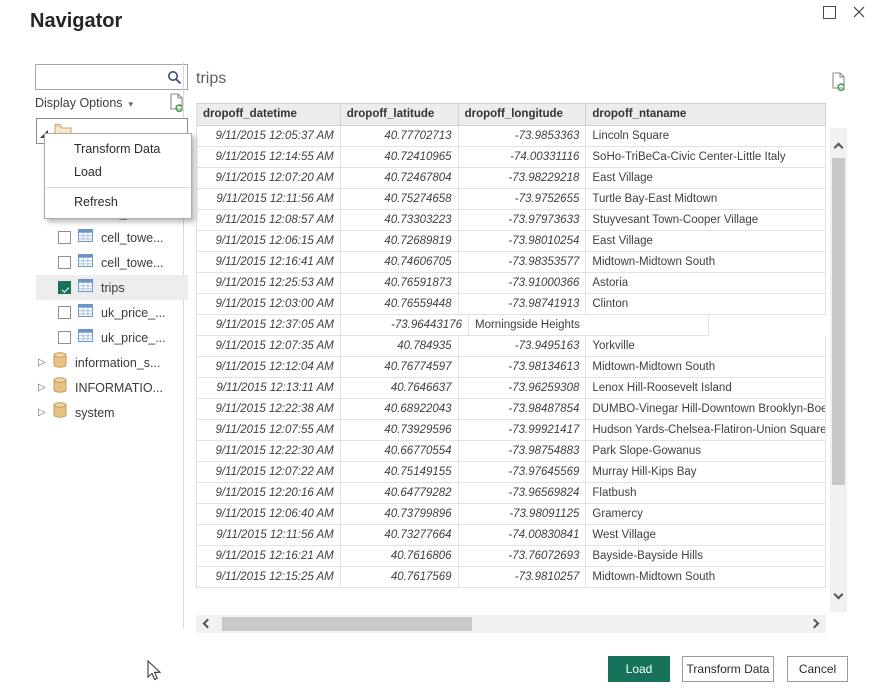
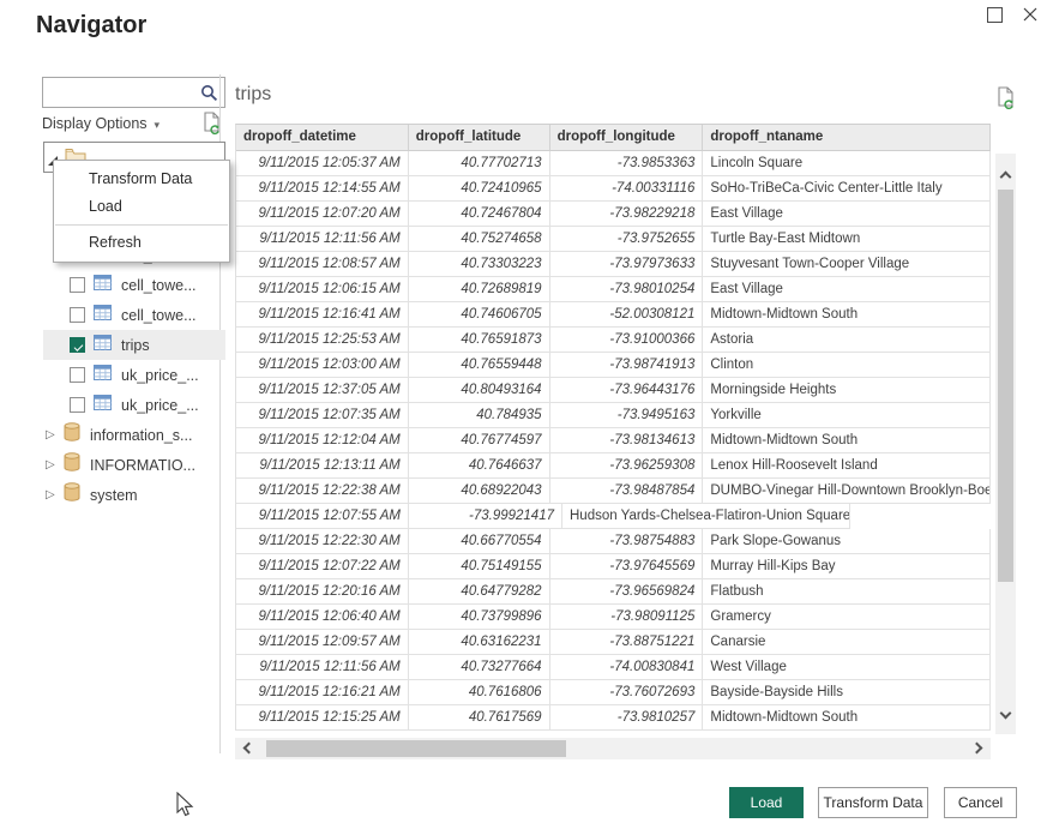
  Navigator
  Display Options ▾
  cell_towe...
  cell_towe...
  trips
  uk_price_...
  uk_price_...
  ▷
  information_s...
  ▷
  INFORMATIO...
  ▷
  system
  Transform Data
  Load
  Refresh
  trips
  dropoff_datetime
  dropoff_latitude
  dropoff_longitude
  dropoff_ntaname
  9/11/2015 12:05:37 AM
  40.77702713
  -73.9853363
  Lincoln Square
  9/11/2015 12:14:55 AM
  40.72410965
  -74.00331116
  SoHo-TriBeCa-Civic Center-Little Italy
  9/11/2015 12:07:20 AM
  40.72467804
  -73.98229218
  East Village
  9/11/2015 12:11:56 AM
  40.75274658
  -73.9752655
  Turtle Bay-East Midtown
  9/11/2015 12:08:57 AM
  40.73303223
  -73.97973633
  Stuyvesant Town-Cooper Village
  9/11/2015 12:06:15 AM
  40.72689819
  -73.98010254
  East Village
  9/11/2015 12:16:41 AM
  40.74606705
- -73.98353577
+ -52.00308121
  Midtown-Midtown South
  9/11/2015 12:25:53 AM
  40.76591873
  -73.91000366
  Astoria
  9/11/2015 12:03:00 AM
  40.76559448
  -73.98741913
  Clinton
  9/11/2015 12:37:05 AM
+ 40.80493164
  -73.96443176
  Morningside Heights
  9/11/2015 12:07:35 AM
  40.784935
  -73.9495163
  Yorkville
  9/11/2015 12:12:04 AM
  40.76774597
  -73.98134613
  Midtown-Midtown South
  9/11/2015 12:13:11 AM
  40.7646637
  -73.96259308
  Lenox Hill-Roosevelt Island
  9/11/2015 12:22:38 AM
  40.68922043
  -73.98487854
  DUMBO-Vinegar Hill-Downtown Brooklyn-Boe
  9/11/2015 12:07:55 AM
- 40.73929596
  -73.99921417
  Hudson Yards-Chelsea-Flatiron-Union Square
  9/11/2015 12:22:30 AM
  40.66770554
  -73.98754883
  Park Slope-Gowanus
  9/11/2015 12:07:22 AM
  40.75149155
  -73.97645569
  Murray Hill-Kips Bay
  9/11/2015 12:20:16 AM
  40.64779282
  -73.96569824
  Flatbush
  9/11/2015 12:06:40 AM
  40.73799896
  -73.98091125
  Gramercy
+ 9/11/2015 12:09:57 AM
+ 40.63162231
+ -73.88751221
+ Canarsie
  9/11/2015 12:11:56 AM
  40.73277664
  -74.00830841
  West Village
  9/11/2015 12:16:21 AM
  40.7616806
  -73.76072693
  Bayside-Bayside Hills
  9/11/2015 12:15:25 AM
  40.7617569
  -73.9810257
  Midtown-Midtown South
  Load
  Transform Data
  Cancel
